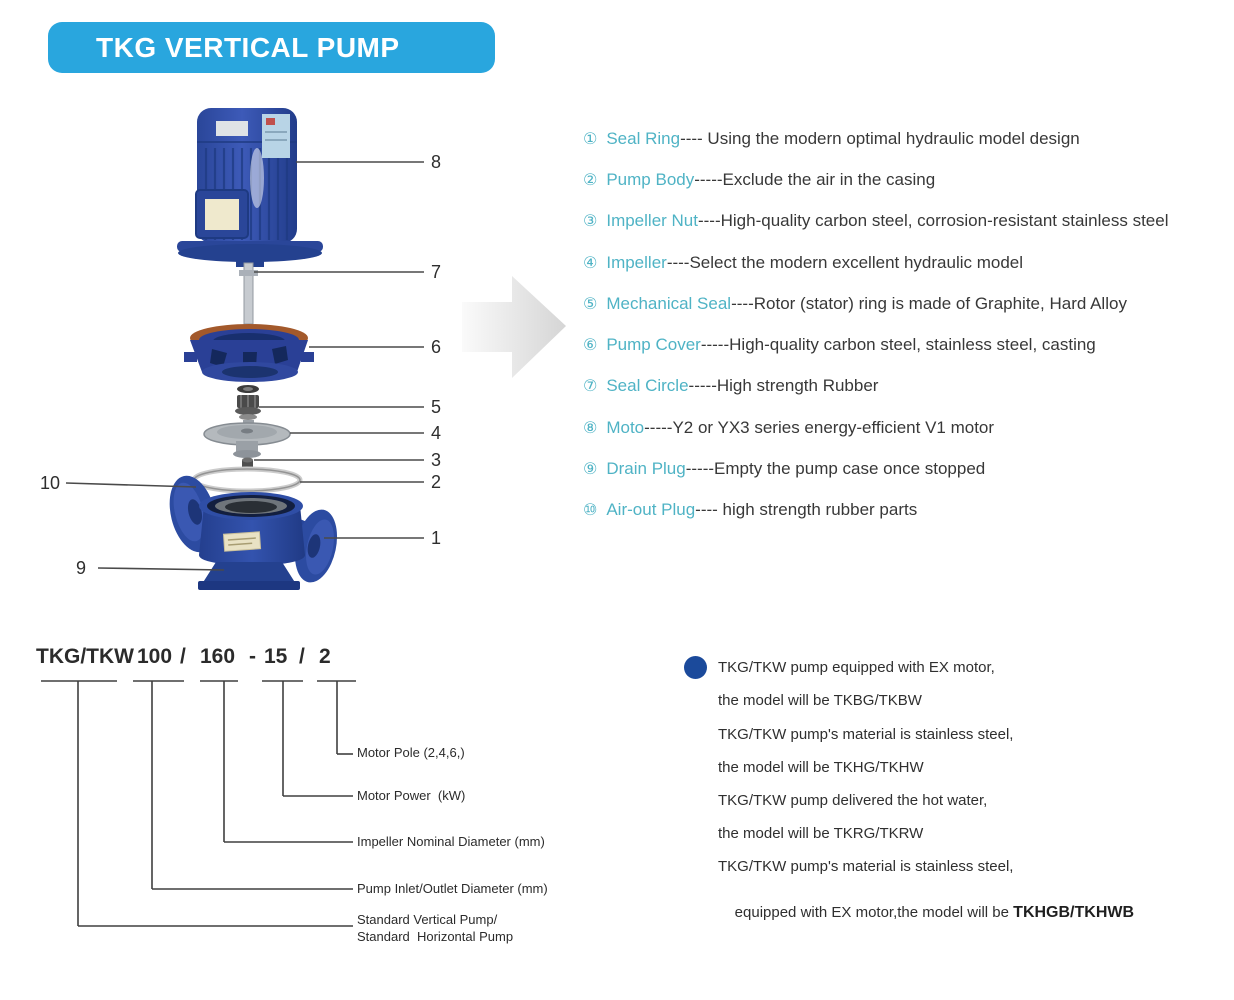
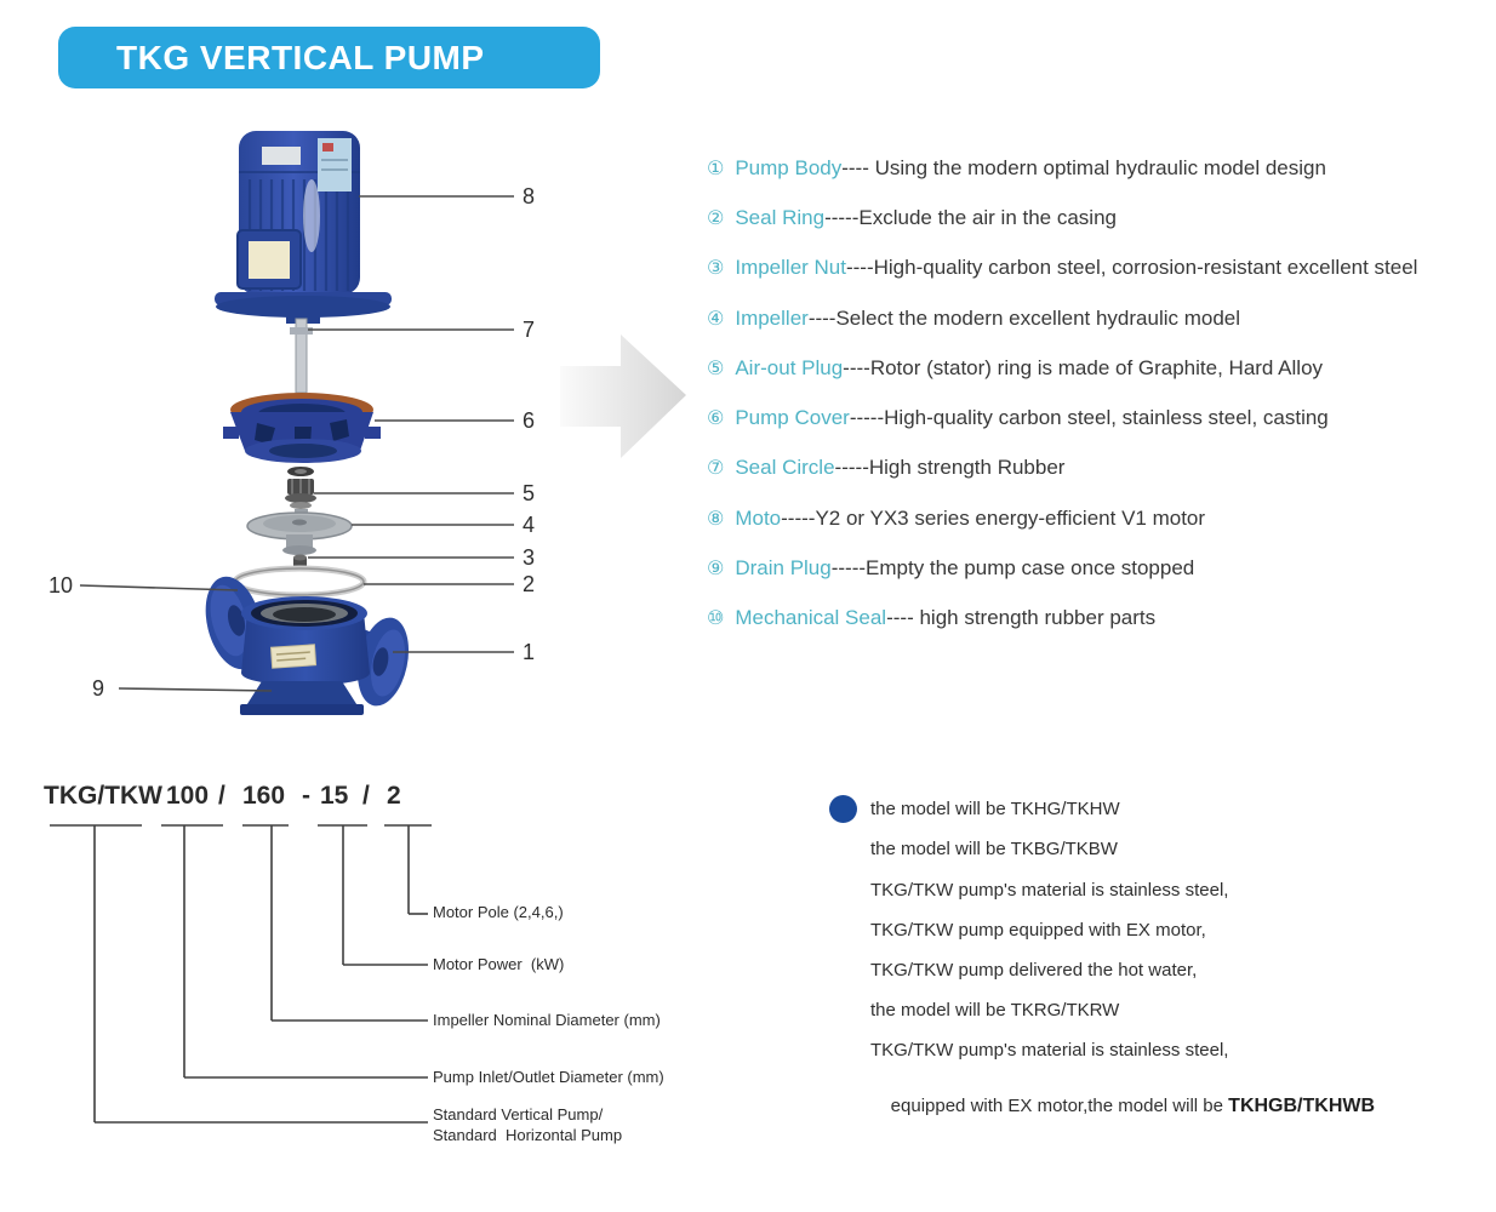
  TKG VERTICAL PUMP
  8
  7
  6
  5
  4
  3
  2
  1
  10
  9
  ①
- Seal Ring
+ Pump Body
  ---- Using the modern optimal hydraulic model design
  ②
- Pump Body
+ Seal Ring
  -----Exclude the air in the casing
  ③
  Impeller Nut
- ----High-quality carbon steel, corrosion-resistant stainless steel
+ ----High-quality carbon steel, corrosion-resistant excellent steel
  ④
  Impeller
  ----Select the modern excellent hydraulic model
  ⑤
- Mechanical Seal
+ Air-out Plug
  ----Rotor (stator) ring is made of Graphite, Hard Alloy
  ⑥
  Pump Cover
  -----High-quality carbon steel, stainless steel, casting
  ⑦
  Seal Circle
  -----High strength Rubber
  ⑧
  Moto
  -----Y2 or YX3 series energy-efficient V1 motor
  ⑨
  Drain Plug
  -----Empty the pump case once stopped
  ⑩
- Air-out Plug
+ Mechanical Seal
  ---- high strength rubber parts
  TKG/TKW
  100
  /
  160
  -
  15
  /
  2
  Motor Pole (2,4,6,)
  Motor Power (kW)
  Impeller Nominal Diameter (mm)
  Pump Inlet/Outlet Diameter (mm)
  Standard Vertical Pump/
  Standard Horizontal Pump
- TKG/TKW pump equipped with EX motor,
+ the model will be TKHG/TKHW
  the model will be TKBG/TKBW
  TKG/TKW pump's material is stainless steel,
- the model will be TKHG/TKHW
+ TKG/TKW pump equipped with EX motor,
  TKG/TKW pump delivered the hot water,
  the model will be TKRG/TKRW
  TKG/TKW pump's material is stainless steel,
  equipped with EX motor,the model will be TKHGB/TKHWB
